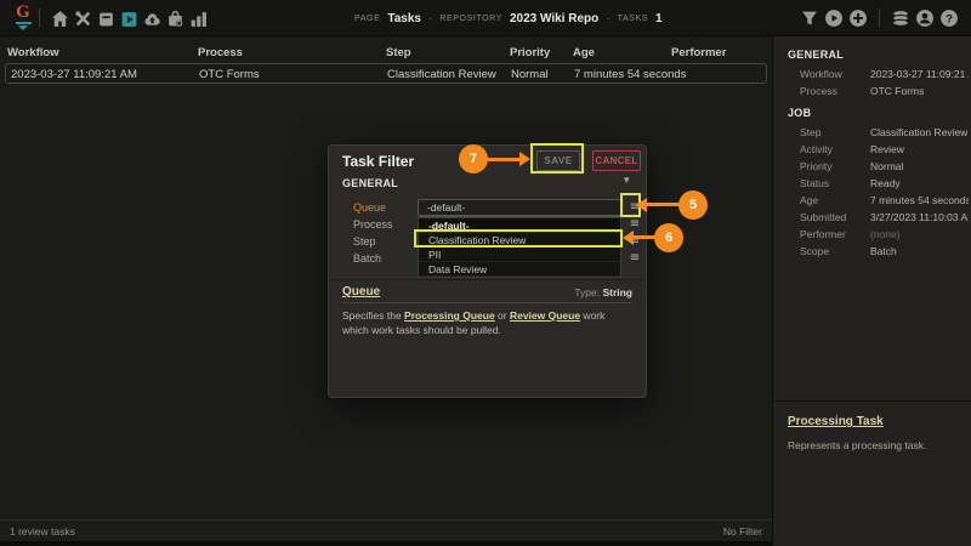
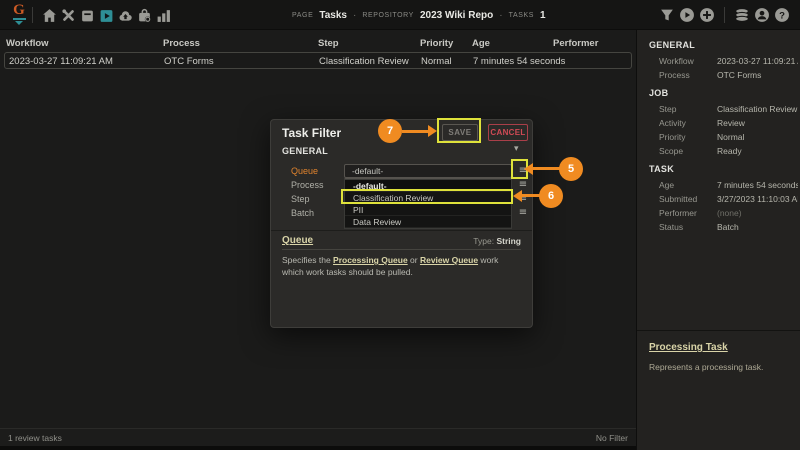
  G
  Tasks
  ·
  2023 Wiki Repo
  ·
  1
  ?
  Workflow
  Process
  Step
  Priority
  Age
  Performer
  2023-03-27 11:09:21 AM
  OTC Forms
  Classification Review
  Normal
  7 minutes 54 seconds
  1 review tasks
  No Filter
  GENERAL
  Workflow
  2023-03-27 11:09:21
  Process
  OTC Forms
  JOB
  Step
  Classification Review
  Activity
  Review
  Priority
  Normal
- Status
+ Scope
  Ready
+ TASK
  Age
  7 minutes 54 seconds
  Submitted
  3/27/2023 11:10:03 A
  Performer
  (none)
- Scope
+ Status
  Batch
  Processing Task
  Represents a processing task.
  Task Filter
  SAVE
  CANCEL
  GENERAL
  ▾
  Queue
  -default-
  ≡
  Process
  ≡
  Step
  ≡
  Batch
  ≡
  -default-
  Classification Review
  PII
  Data Review
  Queue
  Type: String
  Specifies the Processing Queue or Review Queue work which work tasks should be pulled.
  7
  5
  6
